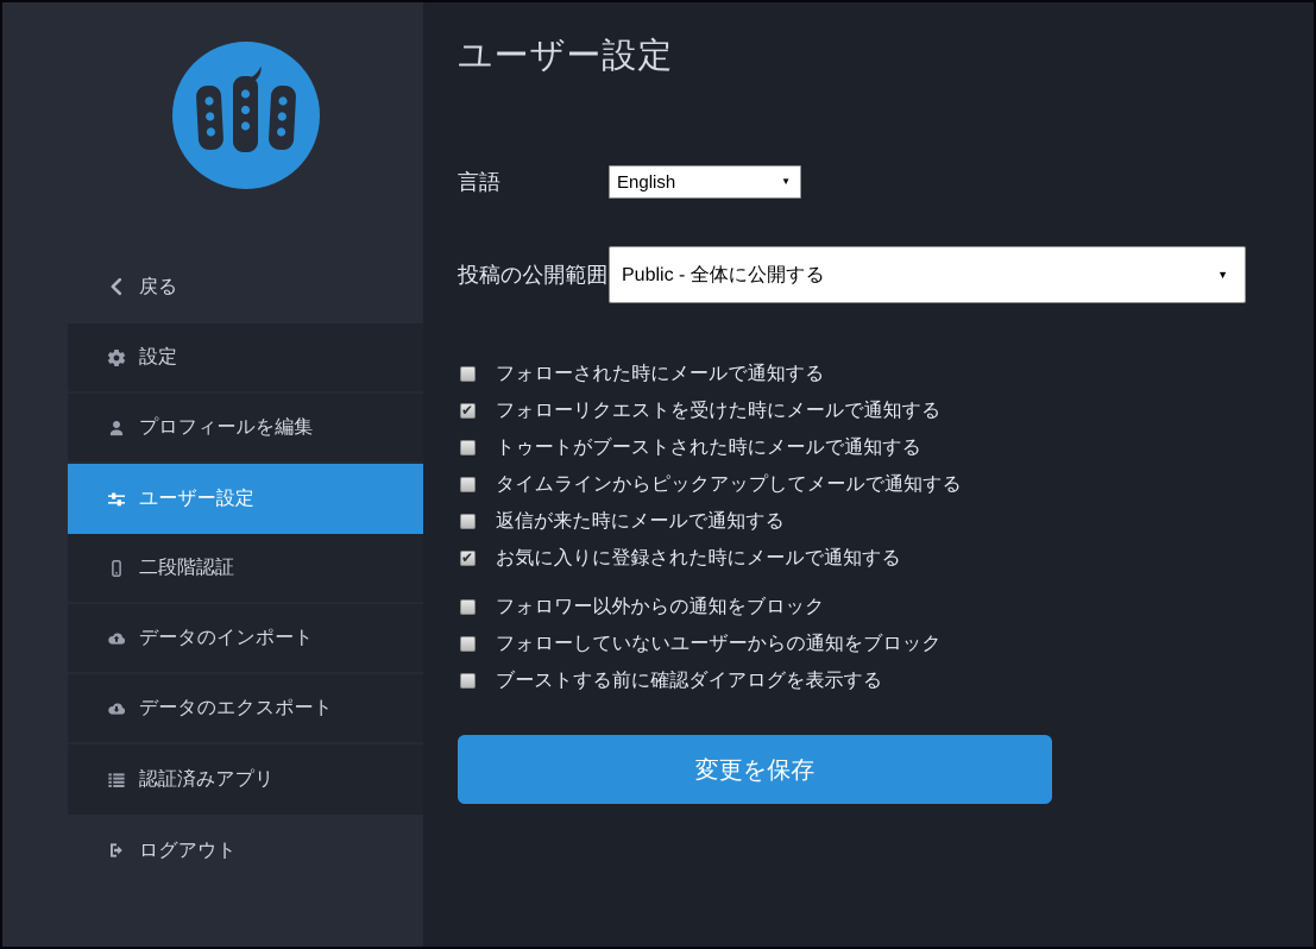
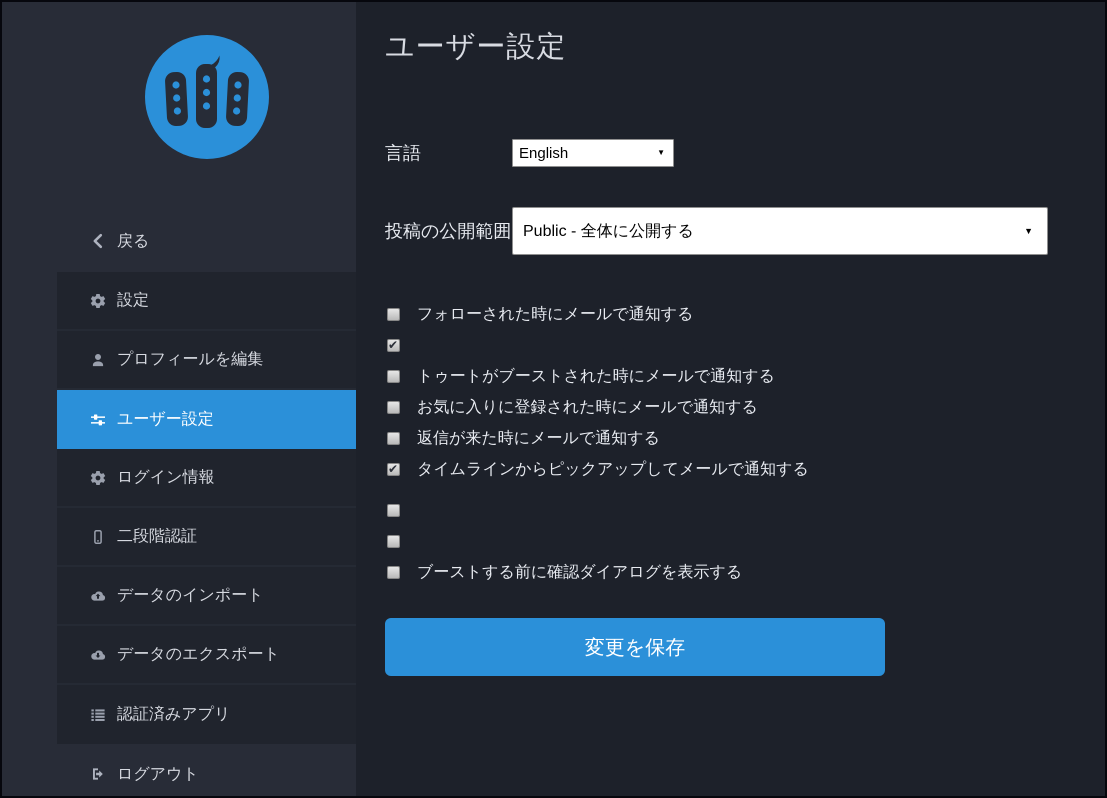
  戻る
  設定
  プロフィールを編集
  ユーザー設定
+ ログイン情報
  二段階認証
  データのインポート
  データのエクスポート
  認証済みアプリ
  ログアウト
  ユーザー設定
  言語
  English
  ▼
  投稿の公開範囲
  Public - 全体に公開する
  ▼
  フォローされた時にメールで通知する
- フォローリクエストを受けた時にメールで通知する
  トゥートがブーストされた時にメールで通知する
- タイムラインからピックアップしてメールで通知する
+ お気に入りに登録された時にメールで通知する
  返信が来た時にメールで通知する
- お気に入りに登録された時にメールで通知する
+ タイムラインからピックアップしてメールで通知する
- フォロワー以外からの通知をブロック
- フォローしていないユーザーからの通知をブロック
  ブーストする前に確認ダイアログを表示する
  変更を保存
